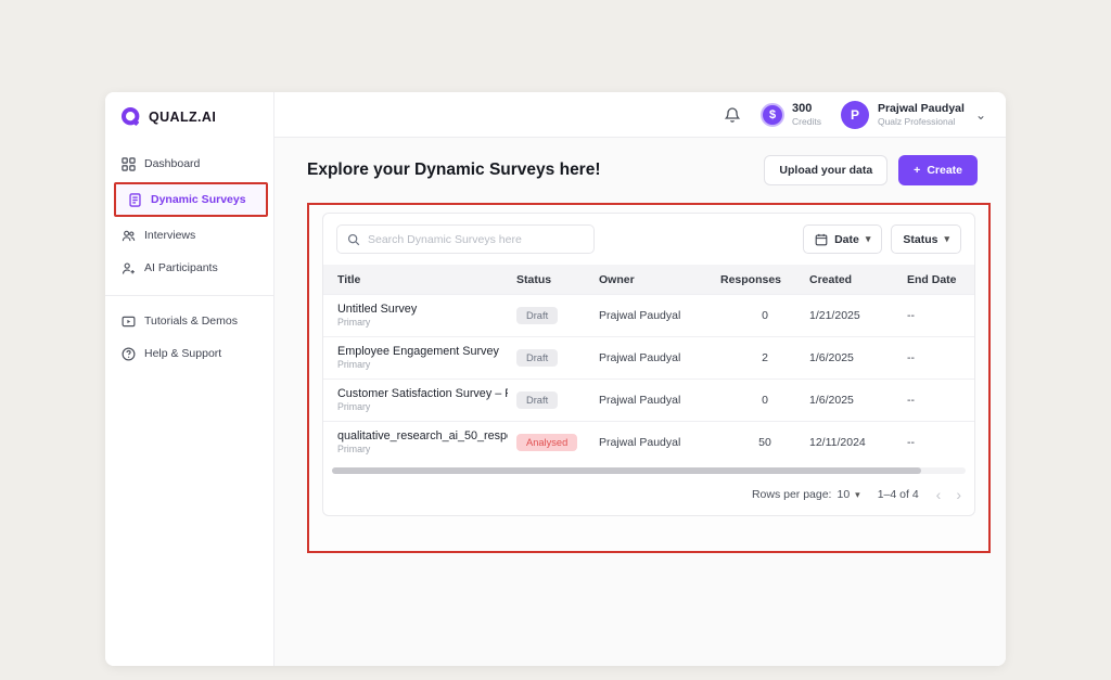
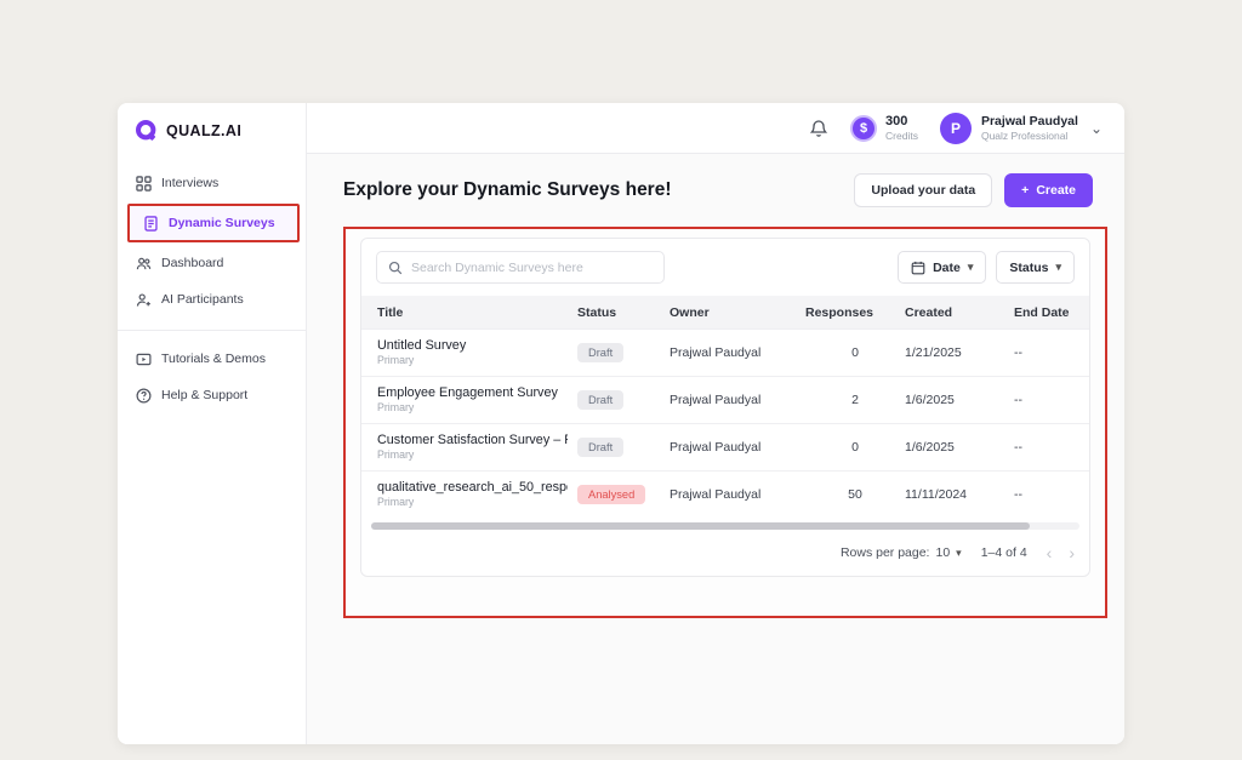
  QUALZ.AI
- Dashboard
+ Interviews
  Dynamic Surveys
- Interviews
+ Dashboard
  AI Participants
  Tutorials & Demos
  Help & Support
  $
  300
  Credits
  P
  Prajwal Paudyal
  Qualz Professional
  ⌄
  Explore your Dynamic Surveys here!
  Upload your data
  +
  Create
  Search Dynamic Surveys here
  Date
  ▾
  Status
  ▾
  Title
  Status
  Owner
  Responses
  Created
  End Date
  Untitled Survey
  Primary
  Draft
  Prajwal Paudyal
  0
  1/21/2025
  --
  Employee Engagement Survey
  Primary
  Draft
  Prajwal Paudyal
  2
  1/6/2025
  --
  Customer Satisfaction Survey –
  Primary
  Draft
  Prajwal Paudyal
  0
  1/6/2025
  --
  qualitative_research_ai_50_resp
  Primary
  Analysed
  Prajwal Paudyal
  50
- 12/11/2024
+ 11/11/2024
  --
  Rows per page:
  10
  ▾
  1–4 of 4
  ‹
  ›
